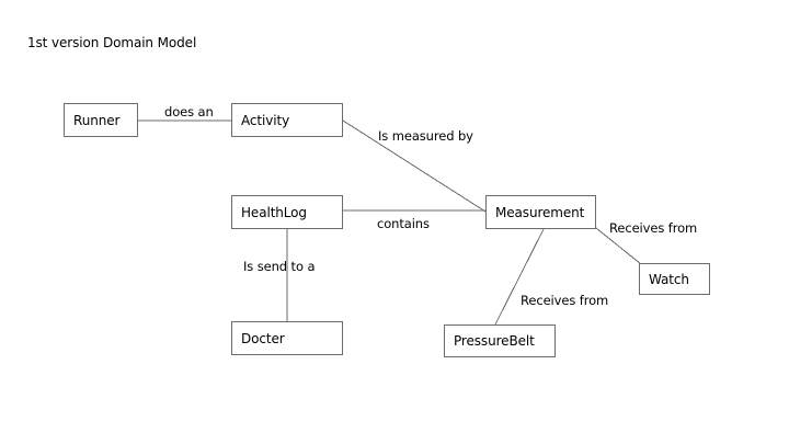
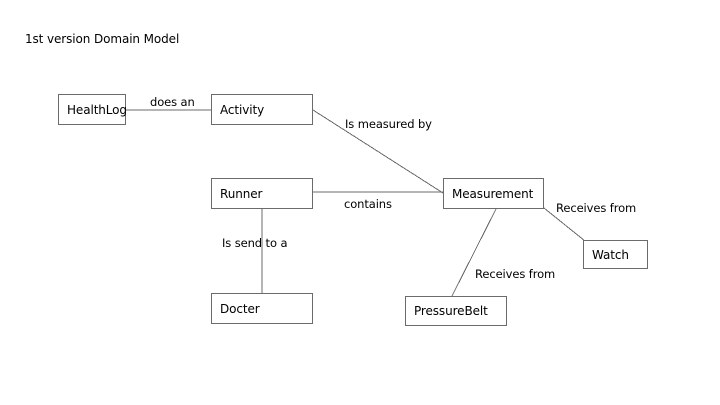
  1st version Domain Model
- Runner
+ HealthLog
  Activity
- HealthLog
+ Runner
  Measurement
  Docter
  PressureBelt
  Watch
  does an
  Is measured by
  contains
  Is send to a
  Receives from
  Receives from
